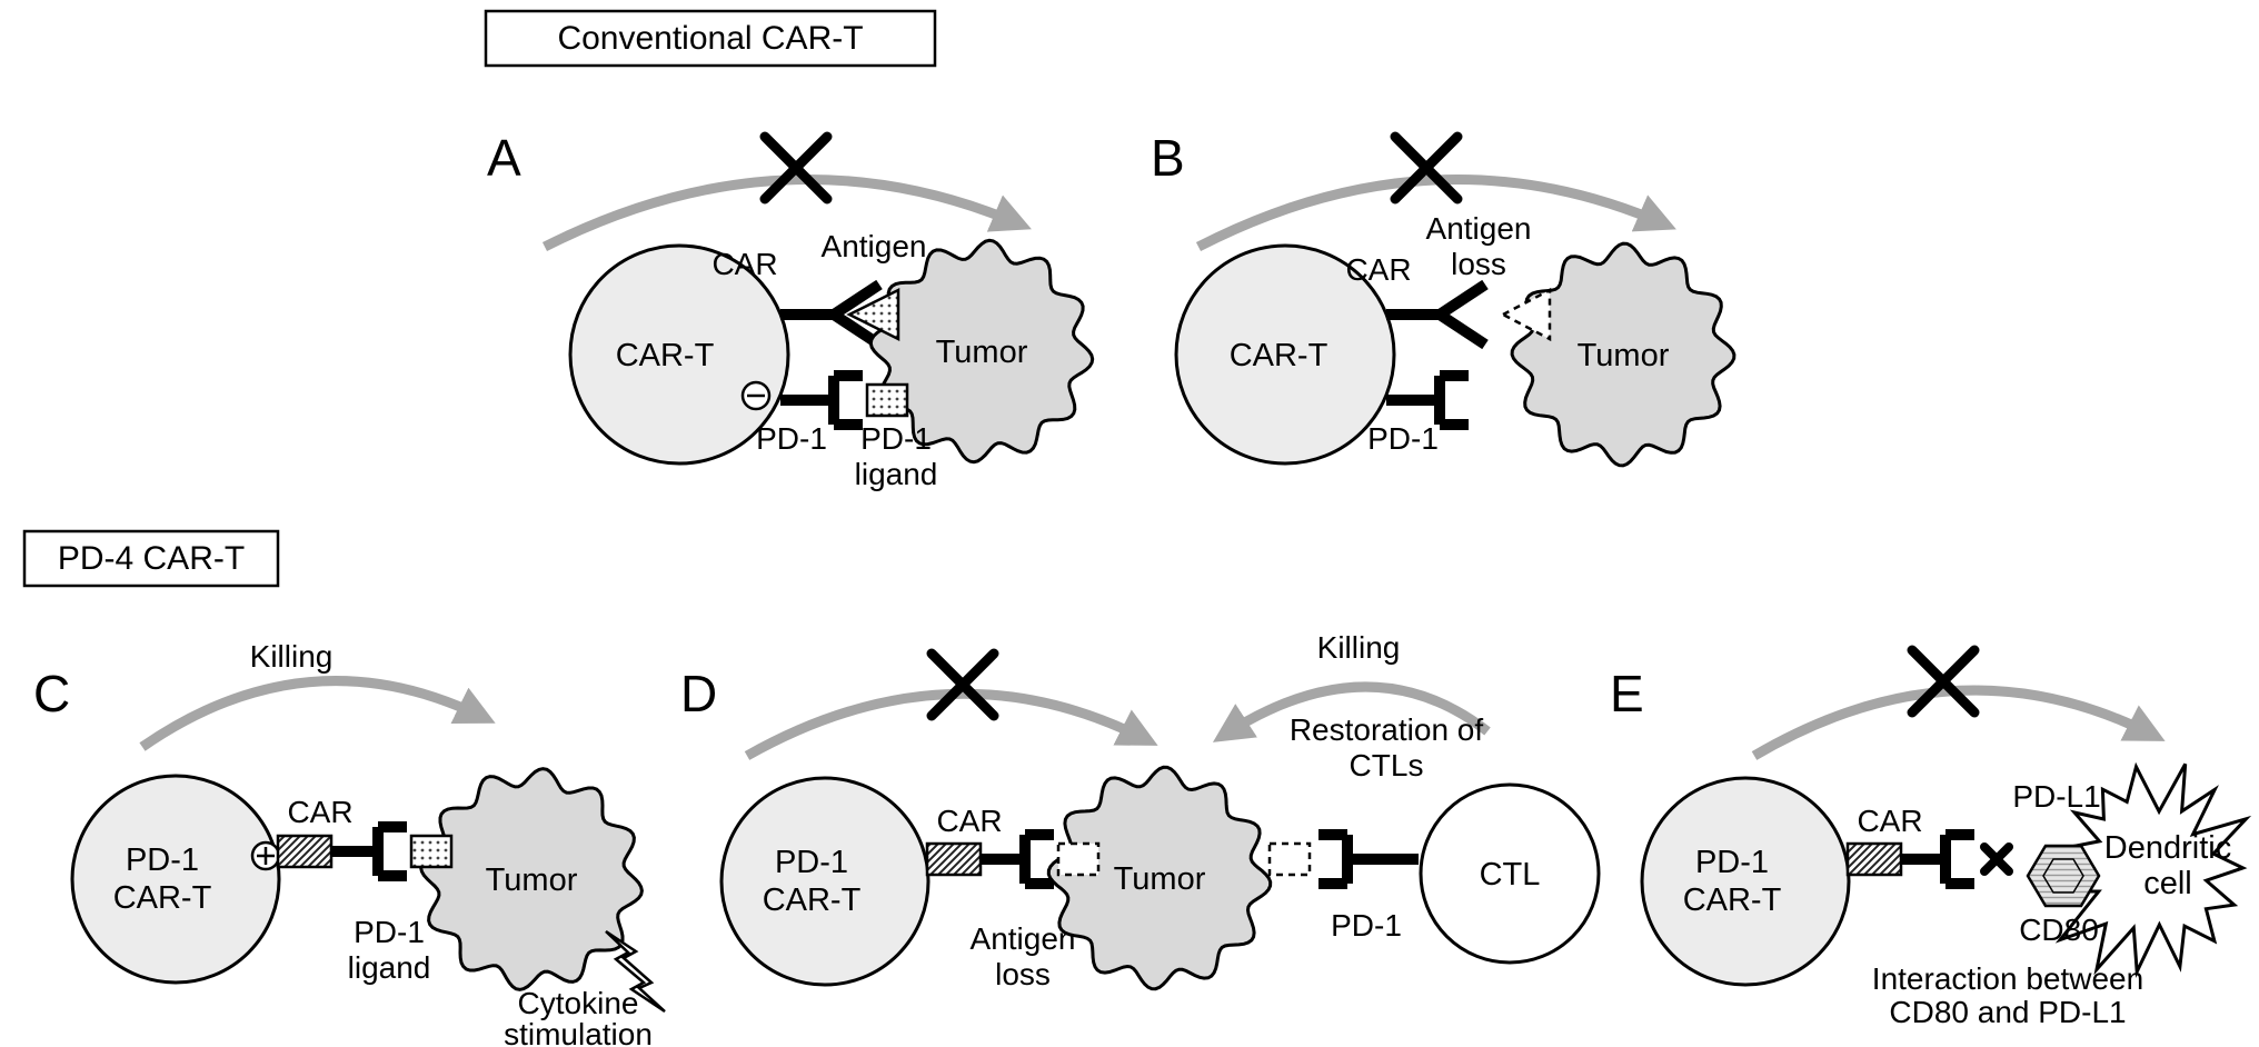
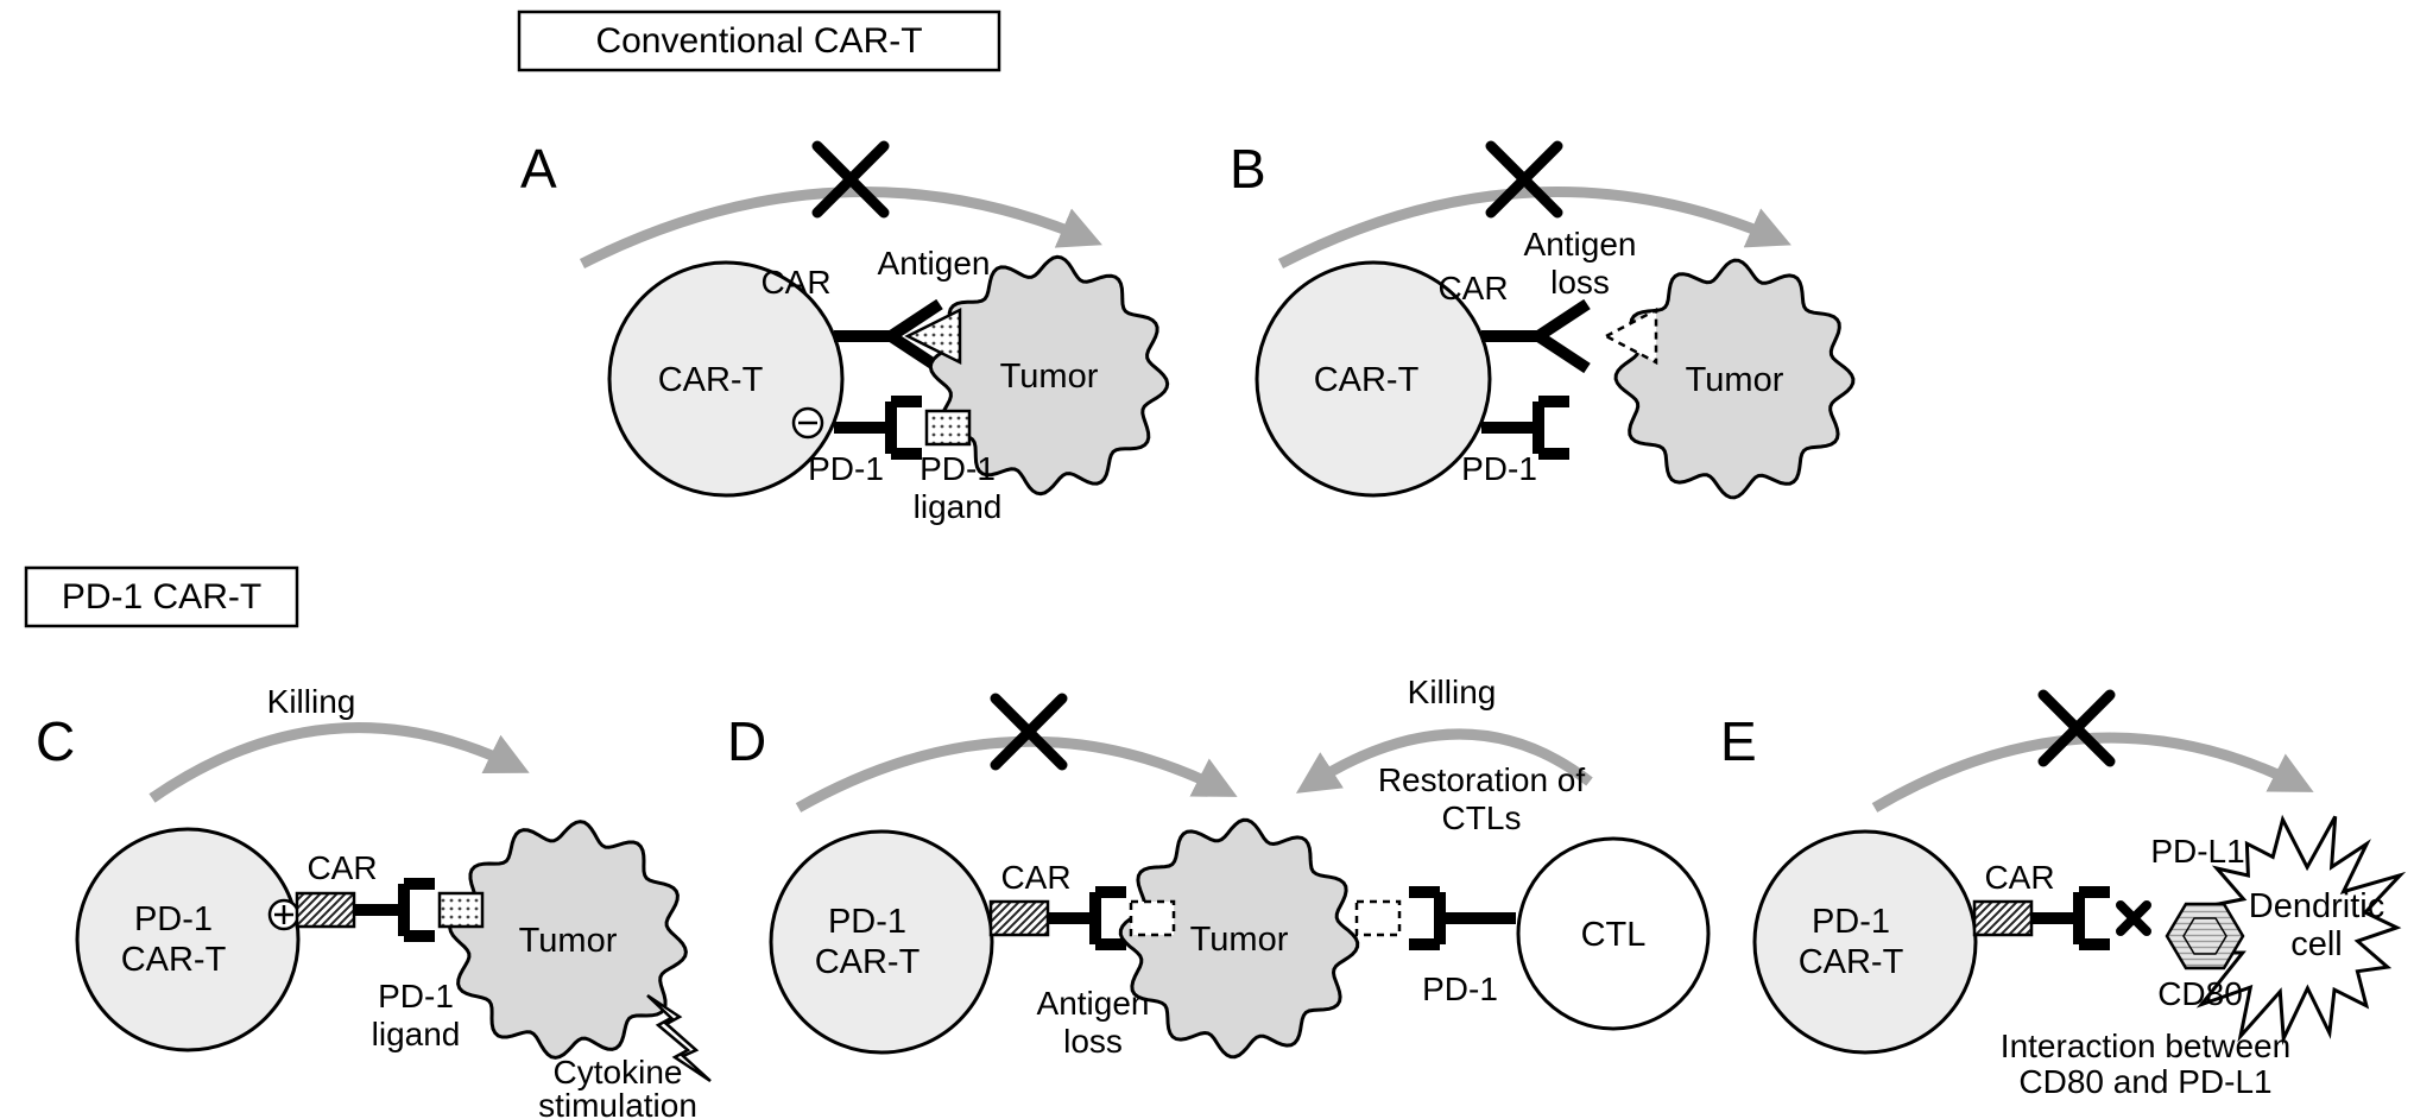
  Conventional CAR-T
  A
  CAR-T
  CAR
  Tumor
  Antigen
  PD-1
  PD-1
  ligand
  B
  CAR-T
  CAR
  Tumor
  Antigen
  loss
  PD-1
- PD-4 CAR-T
+ PD-1 CAR-T
  C
  Killing
  PD-1
  CAR-T
  CAR
  Tumor
  PD-1
  ligand
  Cytokine
  stimulation
  D
  Killing
  Restoration of
  CTLs
  PD-1
  CAR-T
  CAR
  Tumor
  Antigen
  loss
  PD-1
  CTL
  E
  Dendritic
  cell
  PD-1
  CAR-T
  CAR
  PD-L1
  CD80
  Interaction between
  CD80 and PD-L1
